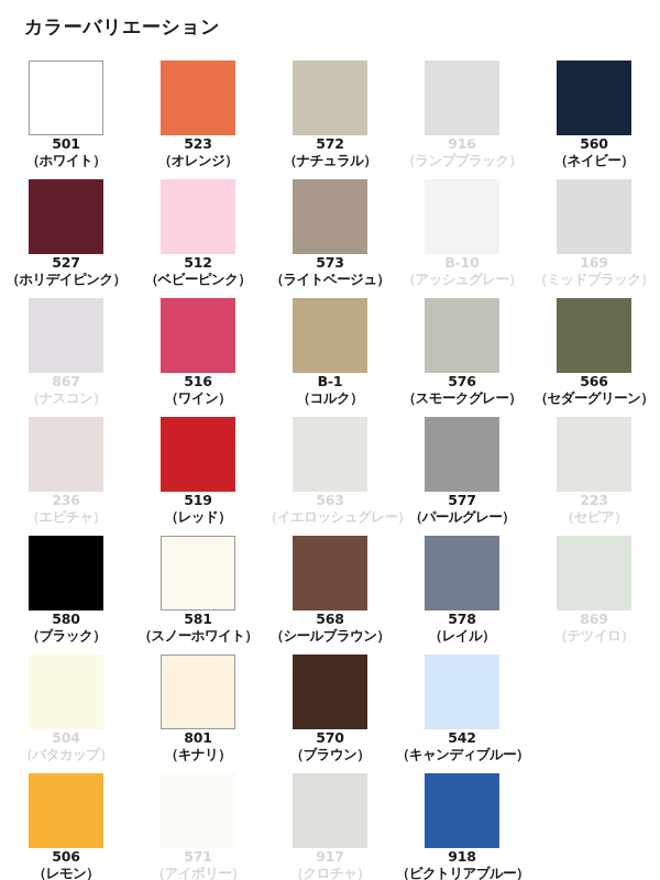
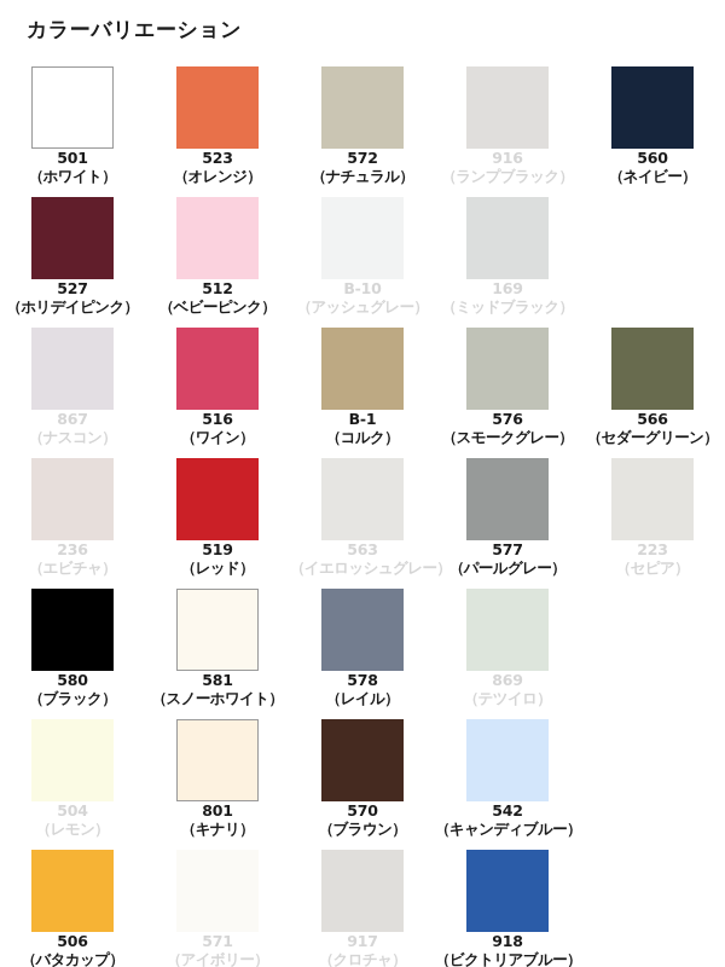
  カラーバリエーション
  501
  （ホワイト）
  523
  （オレンジ）
  572
  （ナチュラル）
  916
  （ランプブラック）
  560
  （ネイビー）
  527
  （ホリデイピンク）
  512
  （ベビーピンク）
- 573
- （ライトベージュ）
  B-10
  （アッシュグレー）
  169
  （ミッドブラック）
  867
  （ナスコン）
  516
  （ワイン）
  B-1
  （コルク）
  576
  （スモークグレー）
  566
  （セダーグリーン）
  236
  （エビチャ）
  519
  （レッド）
  563
  （イエロッシュグレー
  577
  （パールグレー）
  223
  （セピア）
  580
  （ブラック）
  581
  （スノーホワイト）
- 568
- （シールブラウン）
  578
  （レイル）
  869
  （テツイロ）
  504
- （バタカップ）
+ （レモン）
  801
  （キナリ）
  570
  （ブラウン）
  542
  （キャンディブルー）
  506
- （レモン）
+ （バタカップ）
  571
  （アイボリー）
  917
  （クロチャ）
  918
  （ビクトリアブルー）
